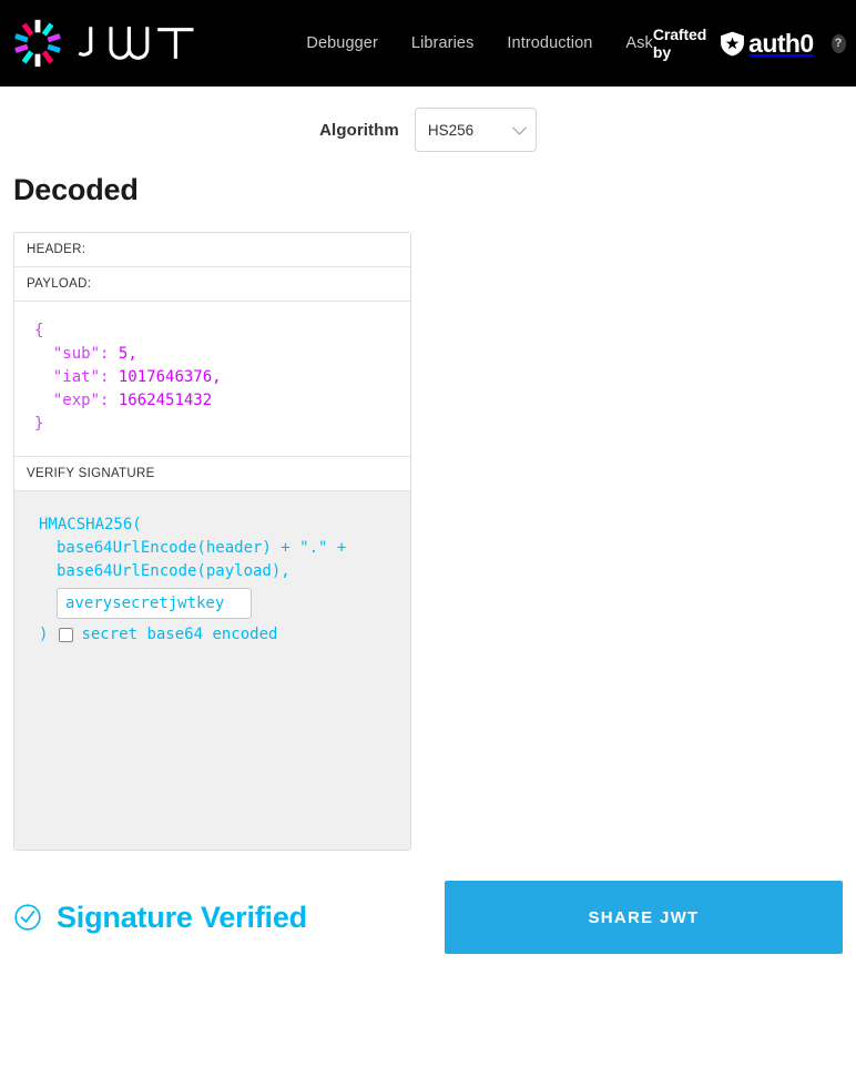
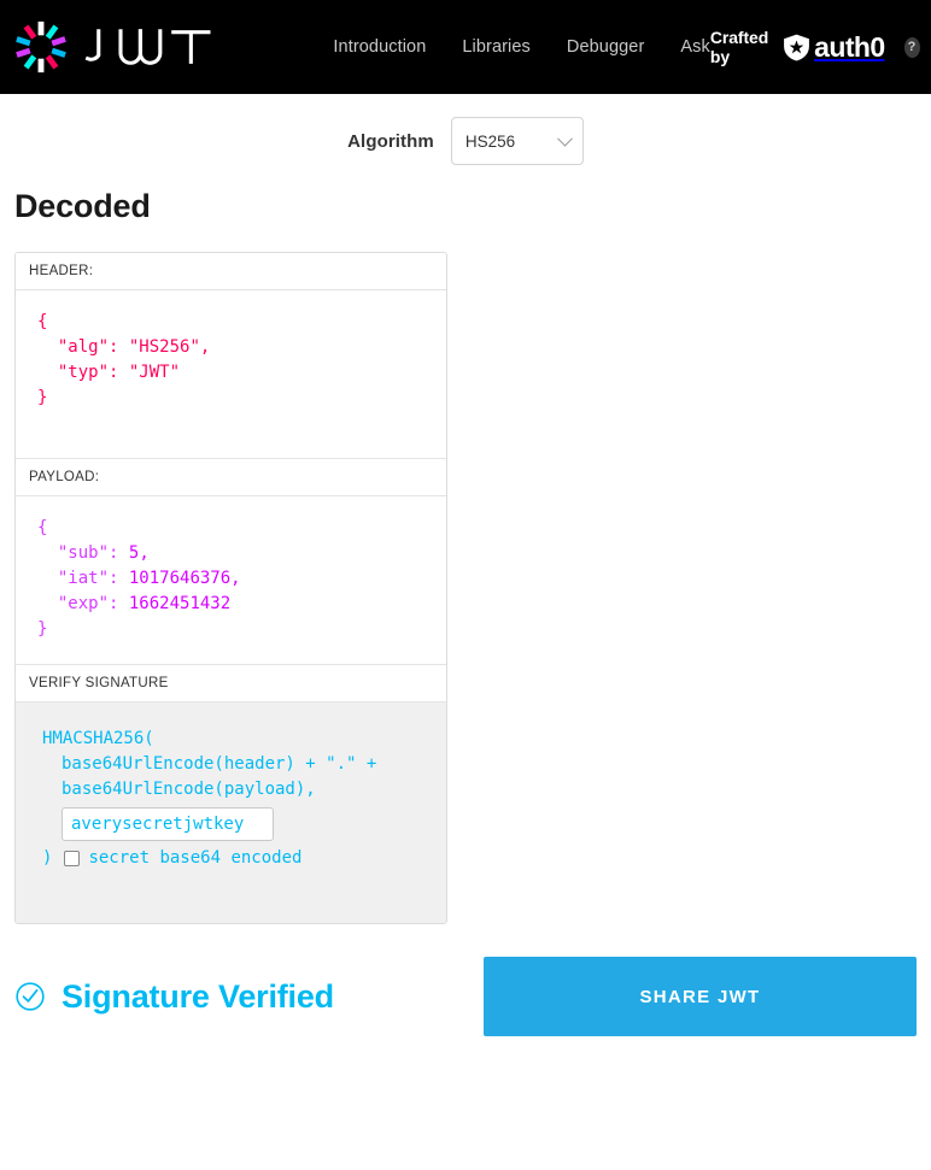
- Debugger
+ Introduction
  Libraries
- Introduction
+ Debugger
  Ask
  Crafted by
  auth0
  ?
  Algorithm
  HS256
  Decoded
  HEADER:
+ { "alg": "HS256", "typ": "JWT" }
  PAYLOAD:
  { "sub": 5, "iat": 1017646376, "exp": 1662451432 }
  VERIFY SIGNATURE
  HMACSHA256(
  base64UrlEncode(header) + "." +
  base64UrlEncode(payload),
  averysecretjwtkey
  )
  secret base64 encoded
  Signature Verified
  SHARE JWT
